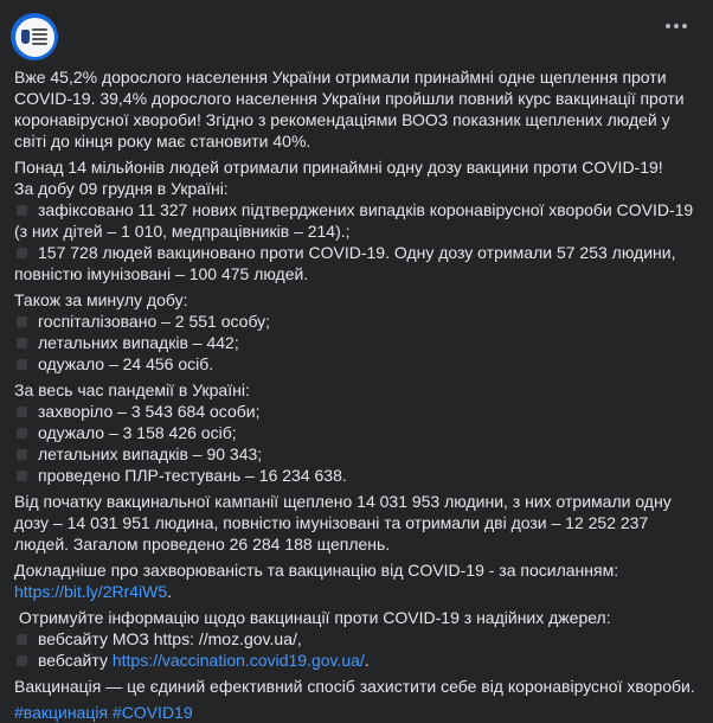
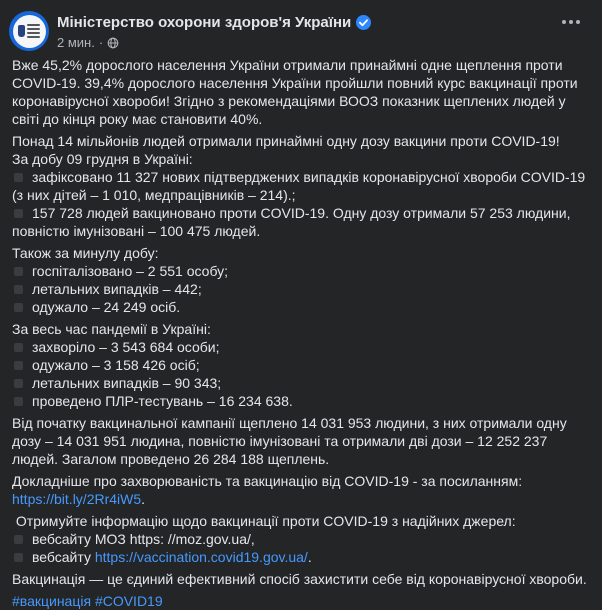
+ Міністерство охорони здоров'я України
+ 2 мин.
+ ·
  Вже 45,2% дорослого населення України отримали принаймні одне щеплення проти COVID-19. 39,4% дорослого населення України пройшли повний курс вакцинації проти коронавірусної хвороби! Згідно з рекомендаціями ВООЗ показник щеплених людей у світі до кінця року має становити 40%.
  Понад 14 мільйонів людей отримали принаймні одну дозу вакцини проти COVID-19!
  За добу 09 грудня в Україні:
  зафіксовано 11 327 нових підтверджених випадків коронавірусної хвороби COVID-19 (з них дітей – 1 010, медпрацівників – 214).;
  157 728 людей вакциновано проти COVID-19. Одну дозу отримали 57 253 людини, повністю імунізовані – 100 475 людей.
  Також за минулу добу:
  госпіталізовано – 2 551 особу;
  летальних випадків – 442;
- одужало – 24 456 осіб.
+ одужало – 24 249 осіб.
  За весь час пандемії в Україні:
  захворіло – 3 543 684 особи;
  одужало – 3 158 426 осіб;
  летальних випадків – 90 343;
  проведено ПЛР-тестувань – 16 234 638.
  Від початку вакцинальної кампанії щеплено 14 031 953 людини, з них отримали одну дозу – 14 031 951 людина, повністю імунізовані та отримали дві дози – 12 252 237 людей. Загалом проведено 26 284 188 щеплень.
  Докладніше про захворюваність та вакцинацію від COVID-19 - за посиланням: https://bit.ly/2Rr4iW5.
  Отримуйте інформацію щодо вакцинації проти COVID-19 з надійних джерел:
  вебсайту МОЗ https: //moz.gov.ua/,
  вебсайту https://vaccination.covid19.gov.ua/.
  Вакцинація — це єдиний ефективний спосіб захистити себе від коронавірусної хвороби.
  #вакцинація #COVID19
